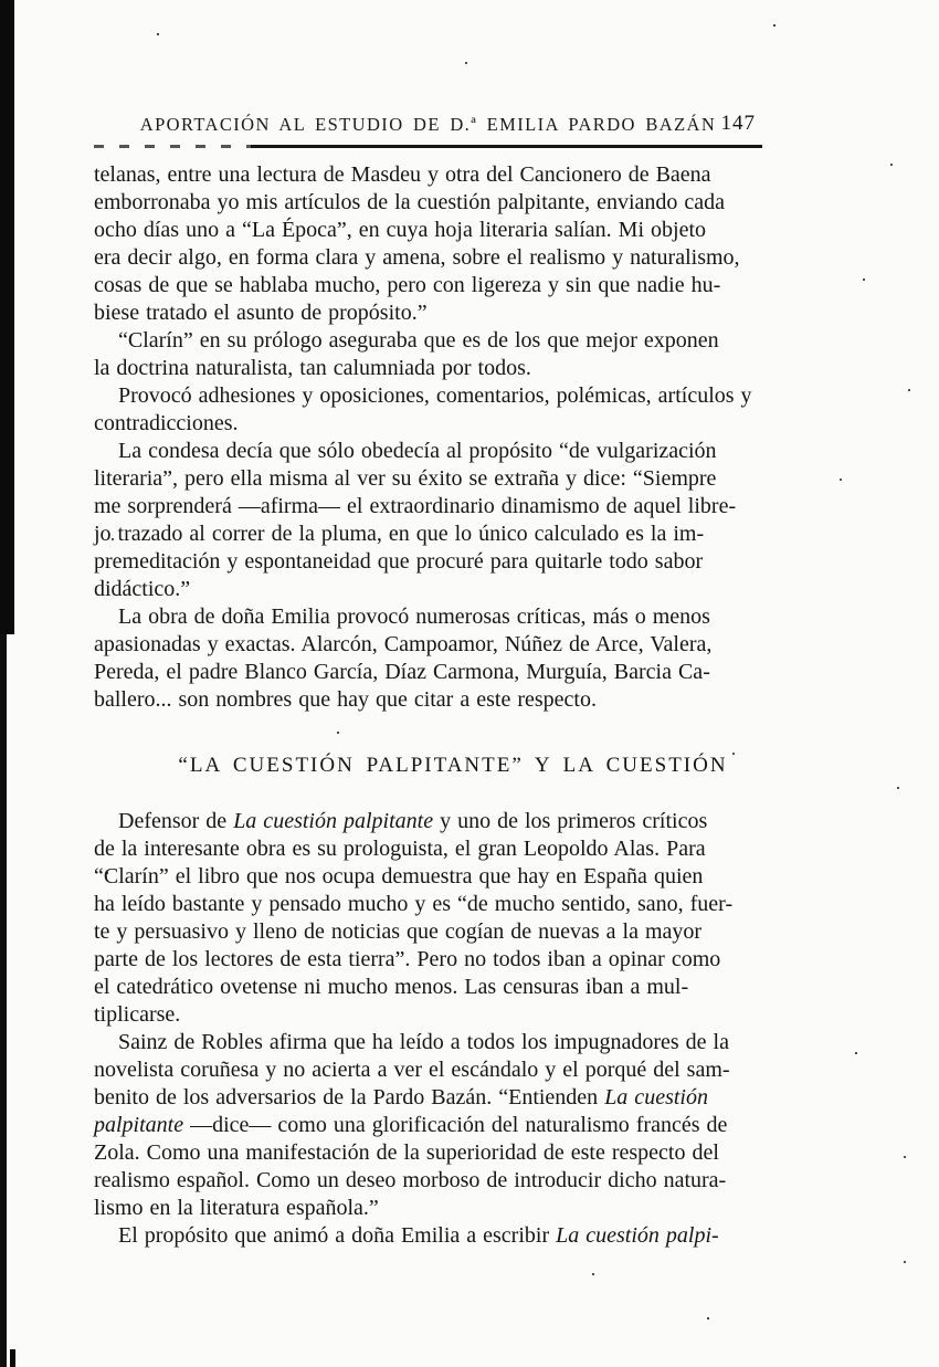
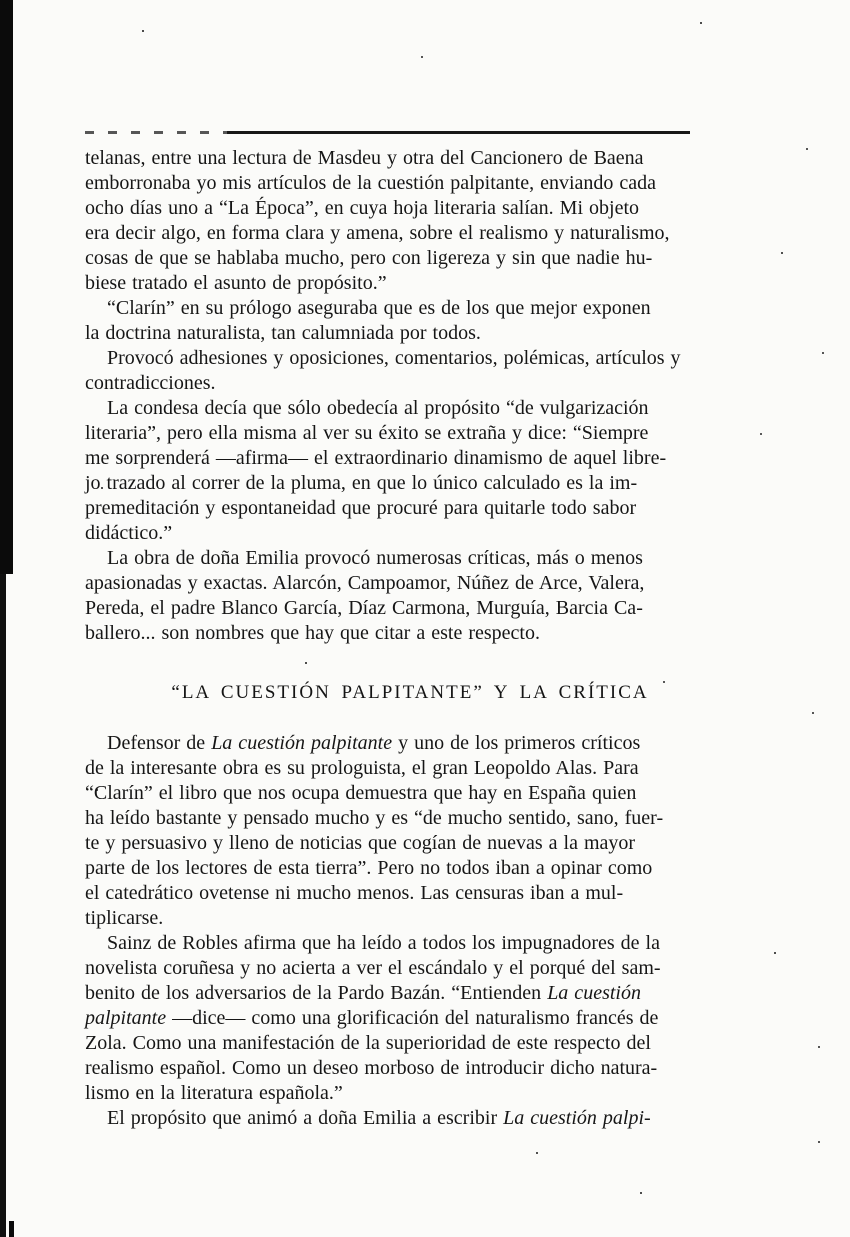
- APORTACIÓN AL ESTUDIO DE D.ª EMILIA PARDO BAZÁN
- 147
  telanas, entre una lectura de Masdeu y otra del Cancionero de Baena
  emborronaba yo mis artículos de la cuestión palpitante, enviando cada
  ocho días uno a “La Época”, en cuya hoja literaria salían. Mi objeto
  era decir algo, en forma clara y amena, sobre el realismo y naturalismo,
  cosas de que se hablaba mucho, pero con ligereza y sin que nadie hu-
  biese tratado el asunto de propósito.”
  “Clarín” en su prólogo aseguraba que es de los que mejor exponen
  la doctrina naturalista, tan calumniada por todos.
  Provocó adhesiones y oposiciones, comentarios, polémicas, artículos y
  contradicciones.
  La condesa decía que sólo obedecía al propósito “de vulgarización
  literaria”, pero ella misma al ver su éxito se extraña y dice: “Siempre
  me sorprenderá —afirma— el extraordinario dinamismo de aquel libre-
  jo trazado al correr de la pluma, en que lo único calculado es la im-
  premeditación y espontaneidad que procuré para quitarle todo sabor
  didáctico.”
  La obra de doña Emilia provocó numerosas críticas, más o menos
  apasionadas y exactas. Alarcón, Campoamor, Núñez de Arce, Valera,
  Pereda, el padre Blanco García, Díaz Carmona, Murguía, Barcia Ca-
  ballero... son nombres que hay que citar a este respecto.
- “LA CUESTIÓN PALPITANTE” Y LA CUESTIÓN
+ “LA CUESTIÓN PALPITANTE” Y LA CRÍTICA
  Defensor de La cuestión palpitante y uno de los primeros críticos
  de la interesante obra es su prologuista, el gran Leopoldo Alas. Para
  “Clarín” el libro que nos ocupa demuestra que hay en España quien
  ha leído bastante y pensado mucho y es “de mucho sentido, sano, fuer-
  te y persuasivo y lleno de noticias que cogían de nuevas a la mayor
  parte de los lectores de esta tierra”. Pero no todos iban a opinar como
  el catedrático ovetense ni mucho menos. Las censuras iban a mul-
  tiplicarse.
  Sainz de Robles afirma que ha leído a todos los impugnadores de la
  novelista coruñesa y no acierta a ver el escándalo y el porqué del sam-
  benito de los adversarios de la Pardo Bazán. “Entienden La cuestión
  palpitante —dice— como una glorificación del naturalismo francés de
  Zola. Como una manifestación de la superioridad de este respecto del
  realismo español. Como un deseo morboso de introducir dicho natura-
  lismo en la literatura española.”
  El propósito que animó a doña Emilia a escribir La cuestión palpi-
